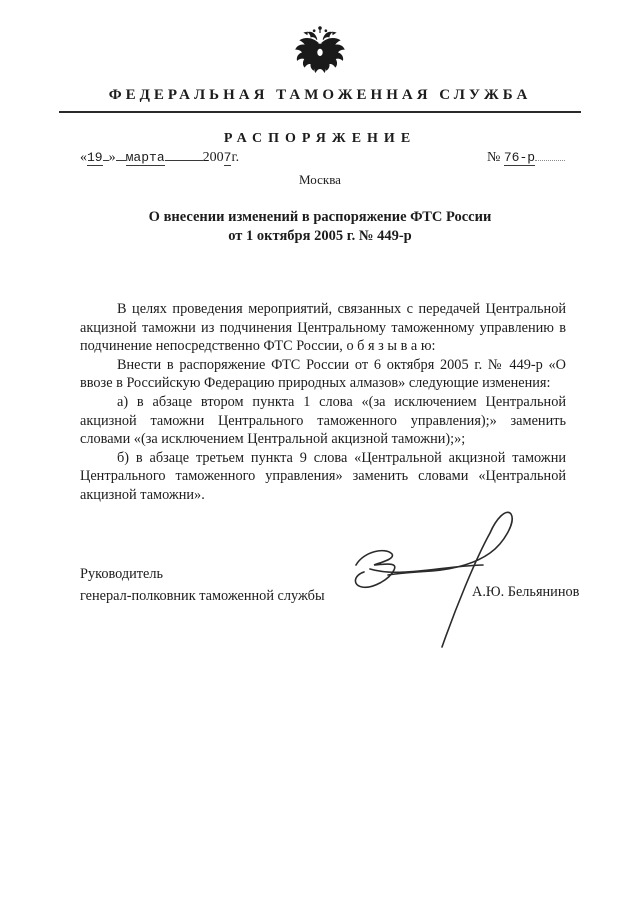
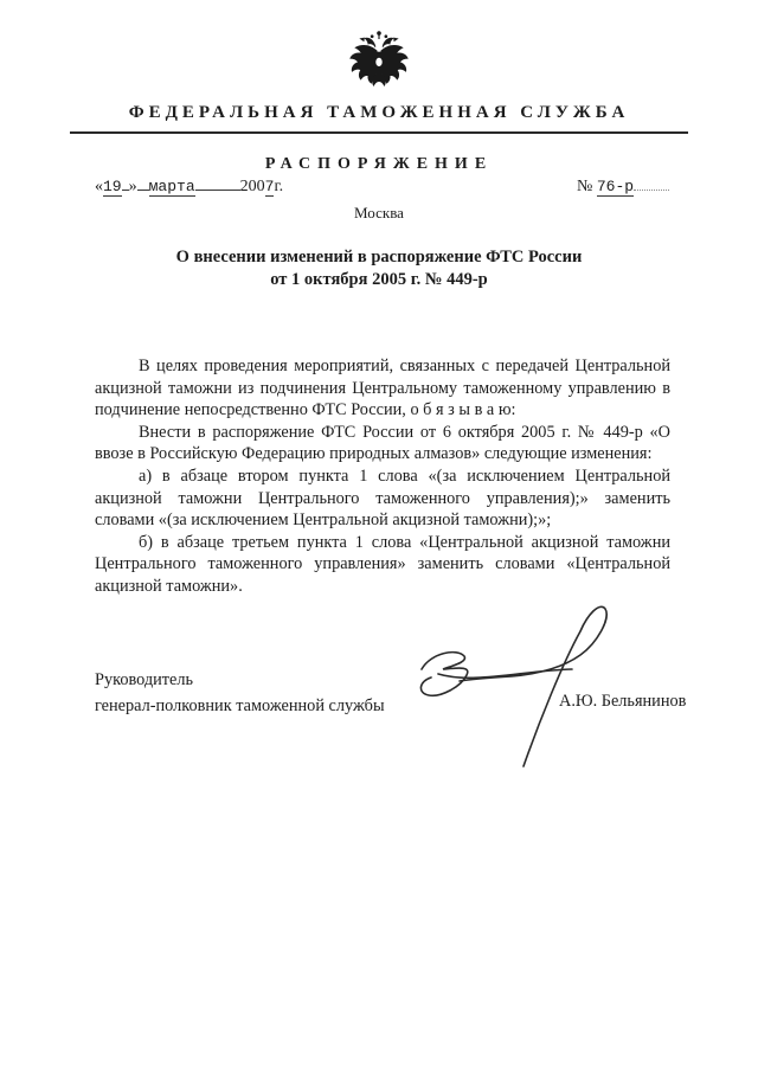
  ФЕДЕРАЛЬНАЯ ТАМОЖЕННАЯ СЛУЖБА
  РАСПОРЯЖЕНИЕ
  «19 » марта 2007г.
  № 76-р
  Москва
  О внесении изменений в распоряжение ФТС России
  от 1 октября 2005 г. № 449-р
  В целях проведения мероприятий, связанных с передачей Центральной акцизной таможни из подчинения Центральному таможенному управлению в подчинение непосредственно ФТС России, о б я з ы в а ю:
  Внести в распоряжение ФТС России от 6 октября 2005 г. № 449-р «О ввозе в Российскую Федерацию природных алмазов» следующие изменения:
  а) в абзаце втором пункта 1 слова «(за исключением Центральной акцизной таможни Центрального таможенного управления);» заменить словами «(за исключением Центральной акцизной таможни);»;
- б) в абзаце третьем пункта 9 слова «Центральной акцизной таможни Центрального таможенного управления» заменить словами «Центральной акцизной таможни».
+ б) в абзаце третьем пункта 1 слова «Центральной акцизной таможни Центрального таможенного управления» заменить словами «Центральной акцизной таможни».
  Руководитель
  генерал-полковник таможенной службы
  А.Ю. Бельянинов
